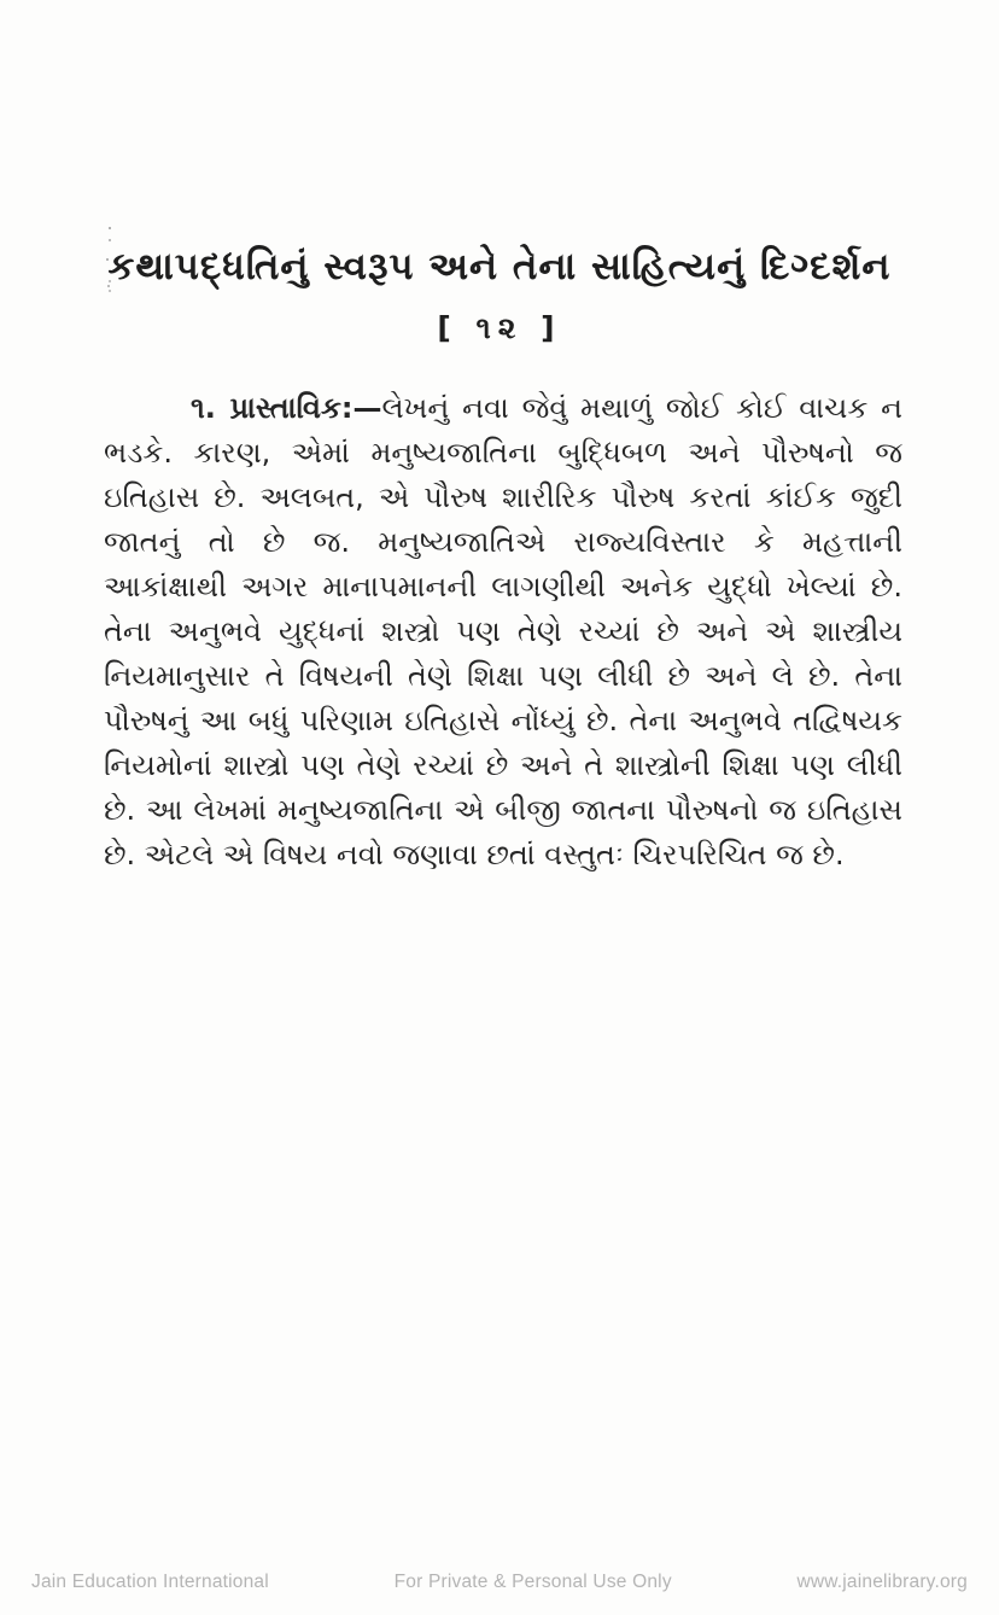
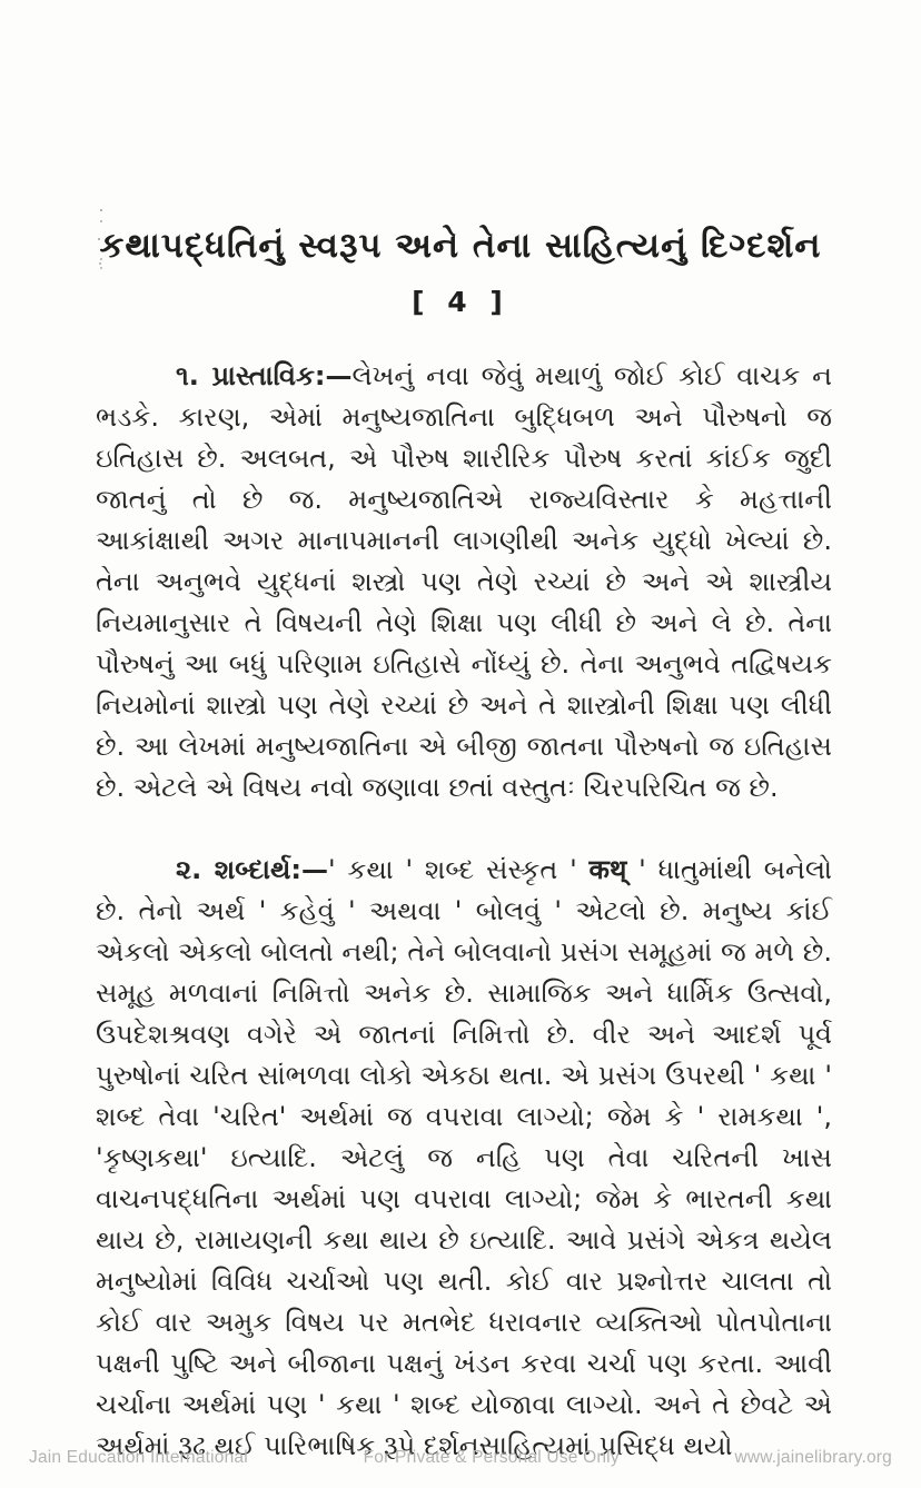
  કથાપદ્ધતિનું સ્વરૂપ અને તેના સાહિત્યનું દિગ્દર્શન
- [ ૧૨ ]
+ [ 4 ]
  ૧. પ્રાસ્તાવિક:—લેખનું નવા જેવું મથાળું જોઈ કોઈ વાચક ન ભડકે. કારણ, એમાં મનુષ્યજાતિના બુદ્ધિબળ અને પૌરુષનો જ ઇતિહાસ છે. અલબત, એ પૌરુષ શારીરિક પૌરુષ કરતાં કાંઈક જુદી જાતનું તો છે જ. મનુષ્યજાતિએ રાજ્યવિસ્તાર કે મહત્તાની આકાંક્ષાથી અગર માનાપમાનની લાગણીથી અનેક યુદ્ધો ખેલ્યાં છે. તેના અનુભવે યુદ્ધનાં શસ્ત્રો પણ તેણે રચ્યાં છે અને એ શાસ્ત્રીય નિયમાનુસાર તે વિષયની તેણે શિક્ષા પણ લીધી છે અને લે છે. તેના પૌરુષનું આ બધું પરિણામ ઇતિહાસે નોંધ્યું છે. તેના અનુભવે તદ્વિષયક નિયમોનાં શાસ્ત્રો પણ તેણે રચ્યાં છે અને તે શાસ્ત્રોની શિક્ષા પણ લીધી છે. આ લેખમાં મનુષ્યજાતિના એ બીજી જાતના પૌરુષનો જ ઇતિહાસ છે. એટલે એ વિષય નવો જણાવા છતાં વસ્તુતઃ ચિરપરિચિત જ છે.
+ ૨. શબ્દાર્થ:—' કથા ' શબ્દ સંસ્કૃત ' कथ् ' ધાતુમાંથી બનેલો છે. તેનો અર્થ ' કહેવું ' અથવા ' બોલવું ' એટલો છે. મનુષ્ય કાંઈ એકલો એકલો બોલતો નથી; તેને બોલવાનો પ્રસંગ સમૂહમાં જ મળે છે. સમૂહ મળવાનાં નિમિત્તો અનેક છે. સામાજિક અને ધાર્મિક ઉત્સવો, ઉપદેશશ્રવણ વગેરે એ જાતનાં નિમિત્તો છે. વીર અને આદર્શ પૂર્વ પુરુષોનાં ચરિત સાંભળવા લોકો એકઠા થતા. એ પ્રસંગ ઉપરથી ' કથા ' શબ્દ તેવા 'ચરિત' અર્થમાં જ વપરાવા લાગ્યો; જેમ કે ' રામકથા ', 'કૃષ્ણકથા' ઇત્યાદિ. એટલું જ નહિ પણ તેવા ચરિતની ખાસ વાચનપદ્ધતિના અર્થમાં પણ વપરાવા લાગ્યો; જેમ કે ભારતની કથા થાય છે, રામાયણની કથા થાય છે ઇત્યાદિ. આવે પ્રસંગે એકત્ર થયેલ મનુષ્યોમાં વિવિધ ચર્ચાઓ પણ થતી. કોઈ વાર પ્રશ્નોત્તર ચાલતા તો કોઈ વાર અમુક વિષય પર મતભેદ ધરાવનાર વ્યક્તિઓ પોતપોતાના પક્ષની પુષ્ટિ અને બીજાના પક્ષનું ખંડન કરવા ચર્ચા પણ કરતા. આવી ચર્ચાના અર્થમાં પણ ' કથા ' શબ્દ યોજાવા લાગ્યો. અને તે છેવટે એ અર્થમાં રૂઢ થઈ પારિભાષિક રૂપે દર્શનસાહિત્યમાં પ્રસિદ્ધ થયો
  Jain Education International
  For Private & Personal Use Only
  www.jainelibrary.org
